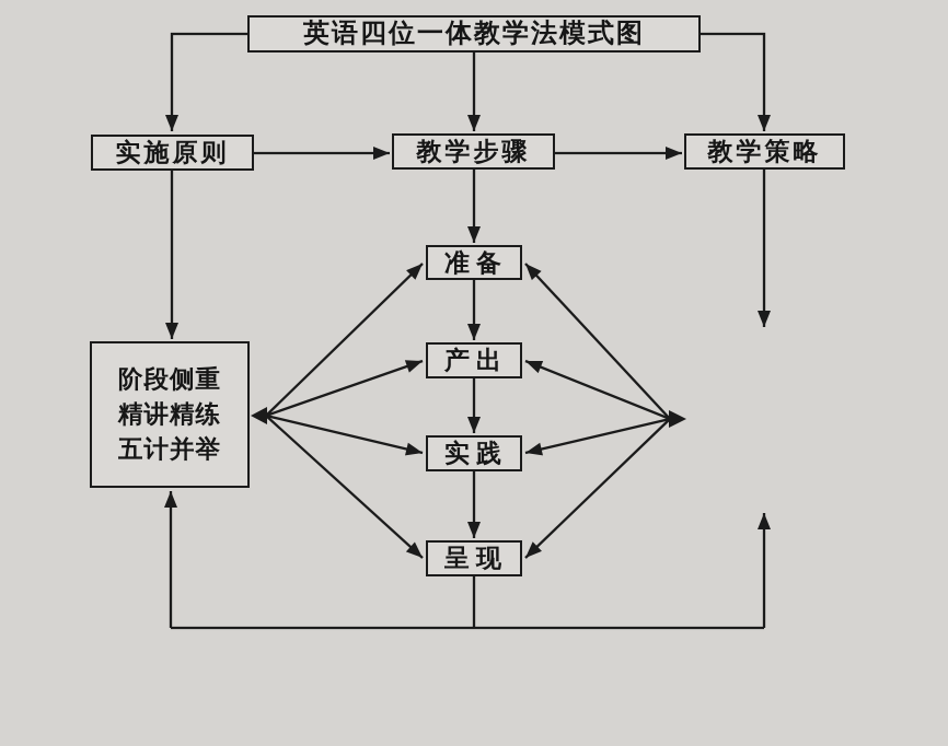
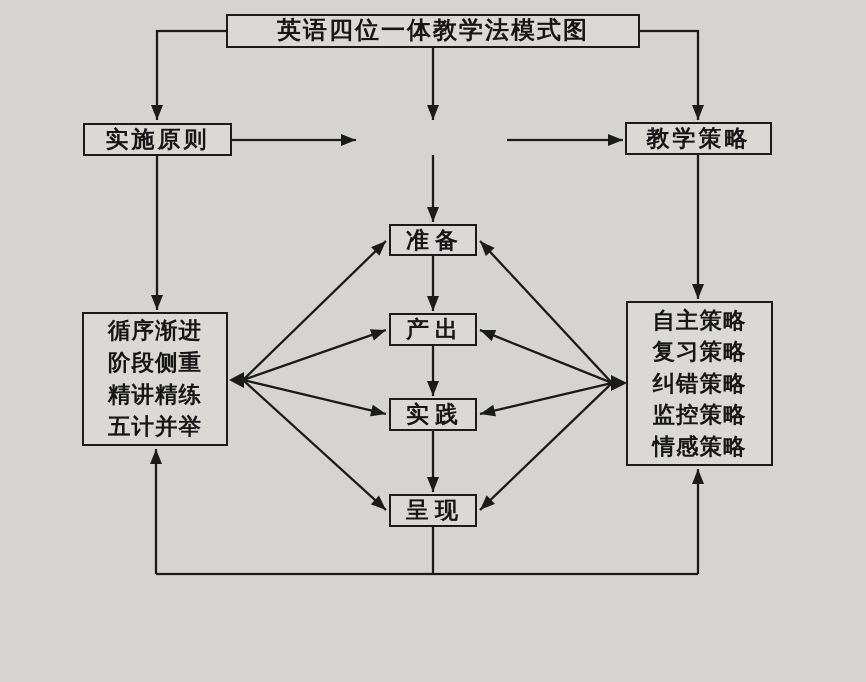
  英语四位一体教学法模式图
  实施原则
- 教学步骤
  教学策略
  准备
  产出
  实践
  呈现
+ 循序渐进
  阶段侧重
  精讲精练
  五计并举
+ 自主策略
+ 复习策略
+ 纠错策略
+ 监控策略
+ 情感策略
